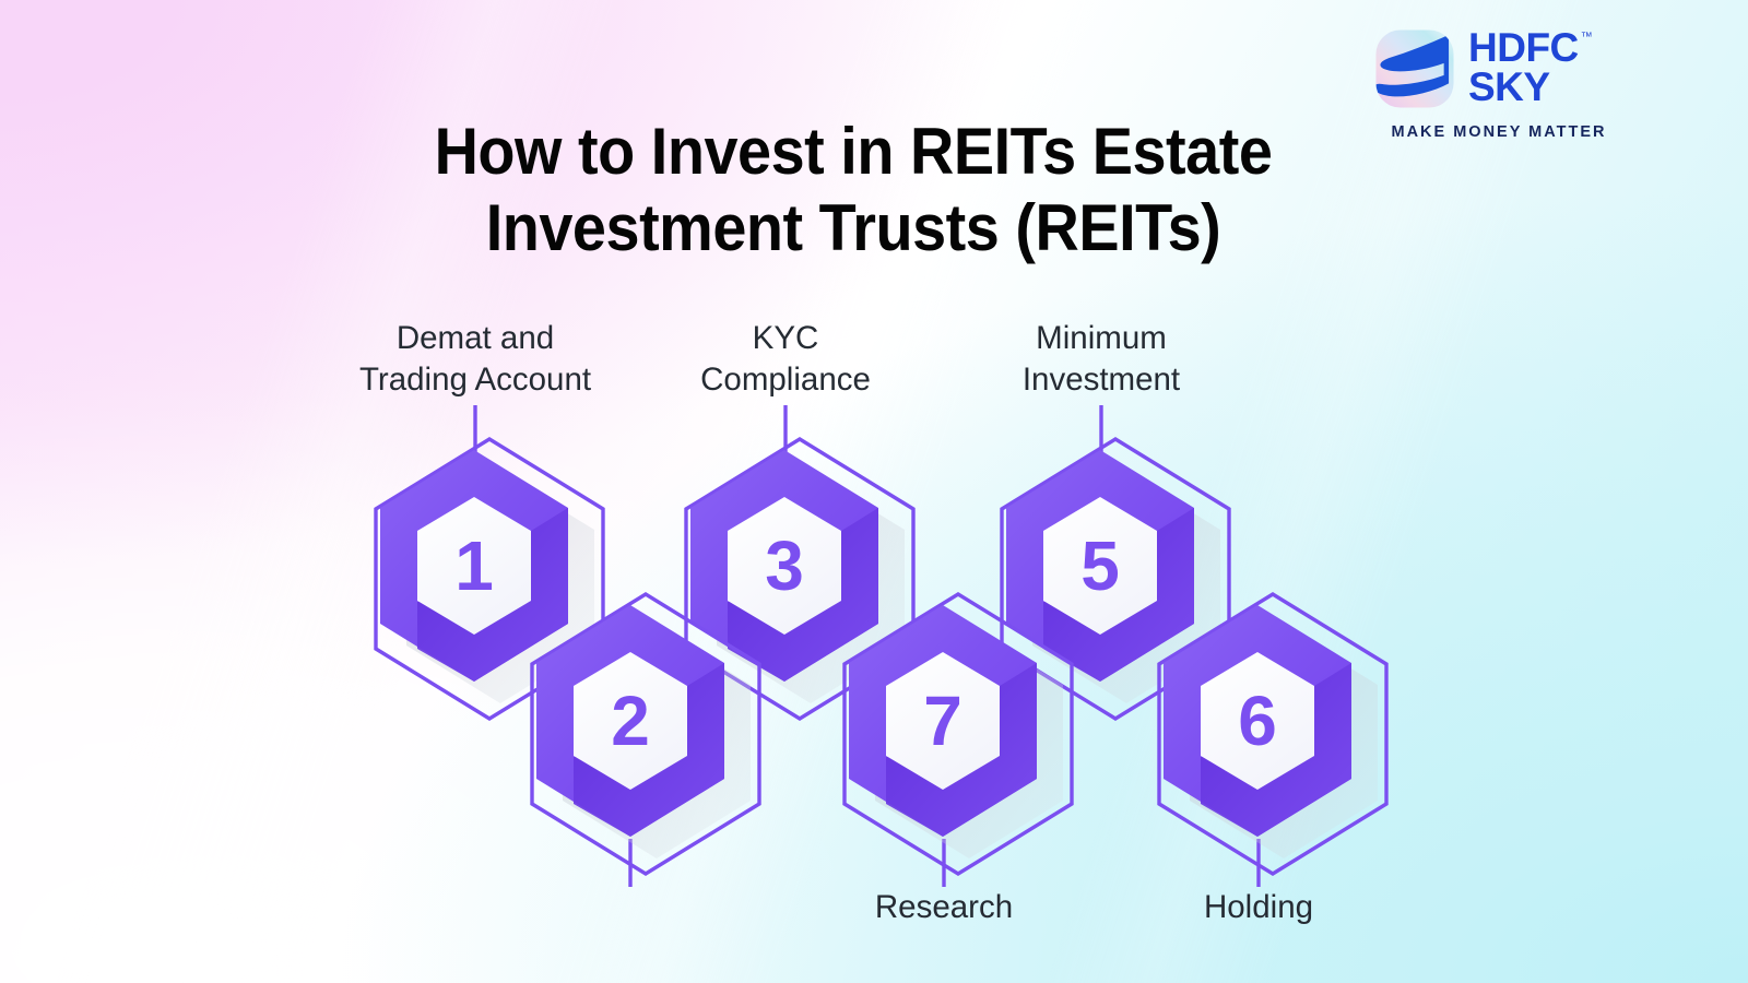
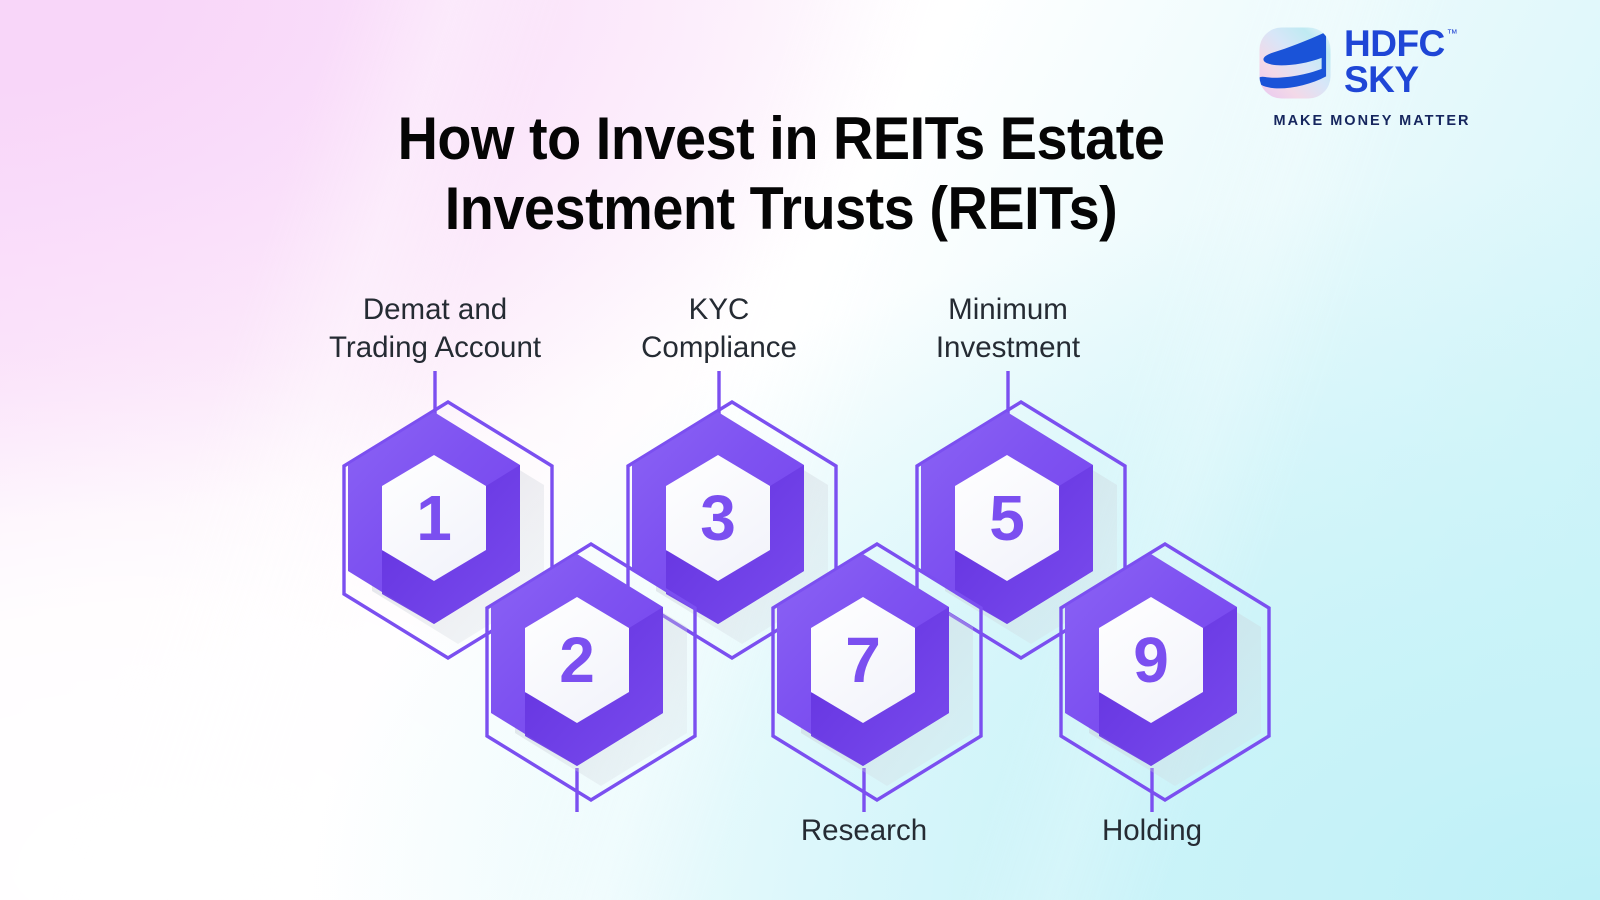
  HDFC
  ™
  SKY
  MAKE MONEY MATTER
  How to Invest in REITs Estate
  Investment Trusts (REITs)
  1
  3
  5
  2
  7
- 6
+ 9
  Demat and
  Trading Account
  KYC
  Compliance
  Minimum
  Investment
  Research
  Holding
